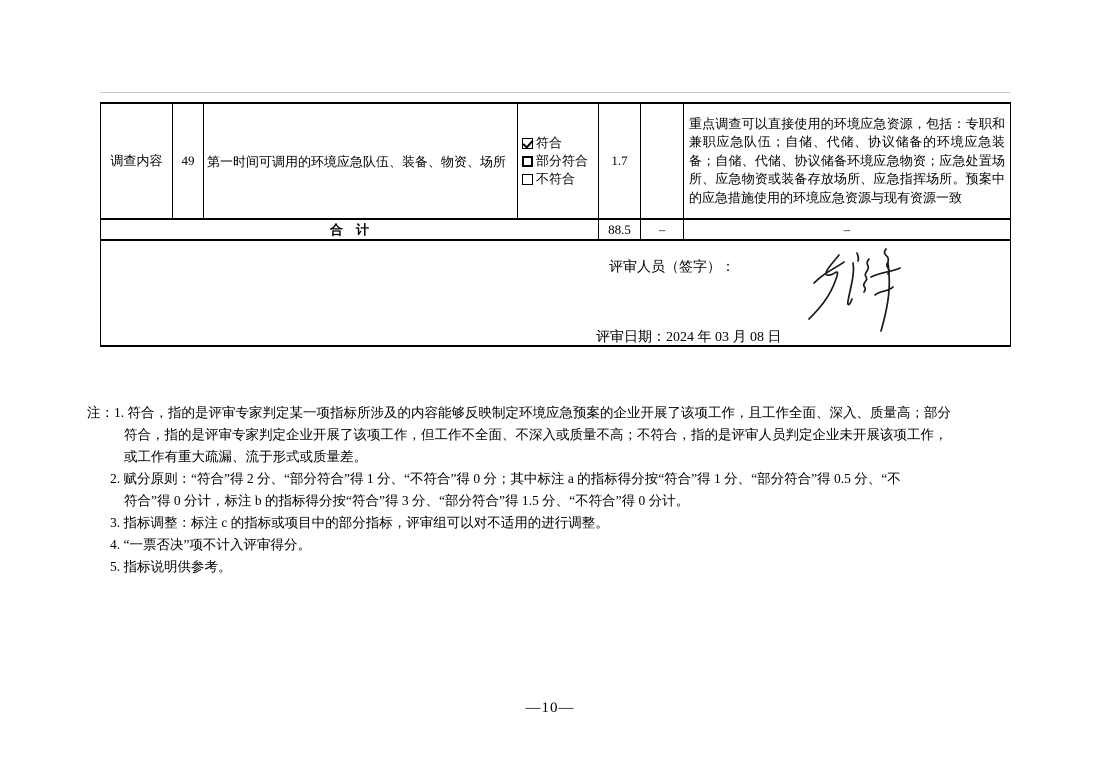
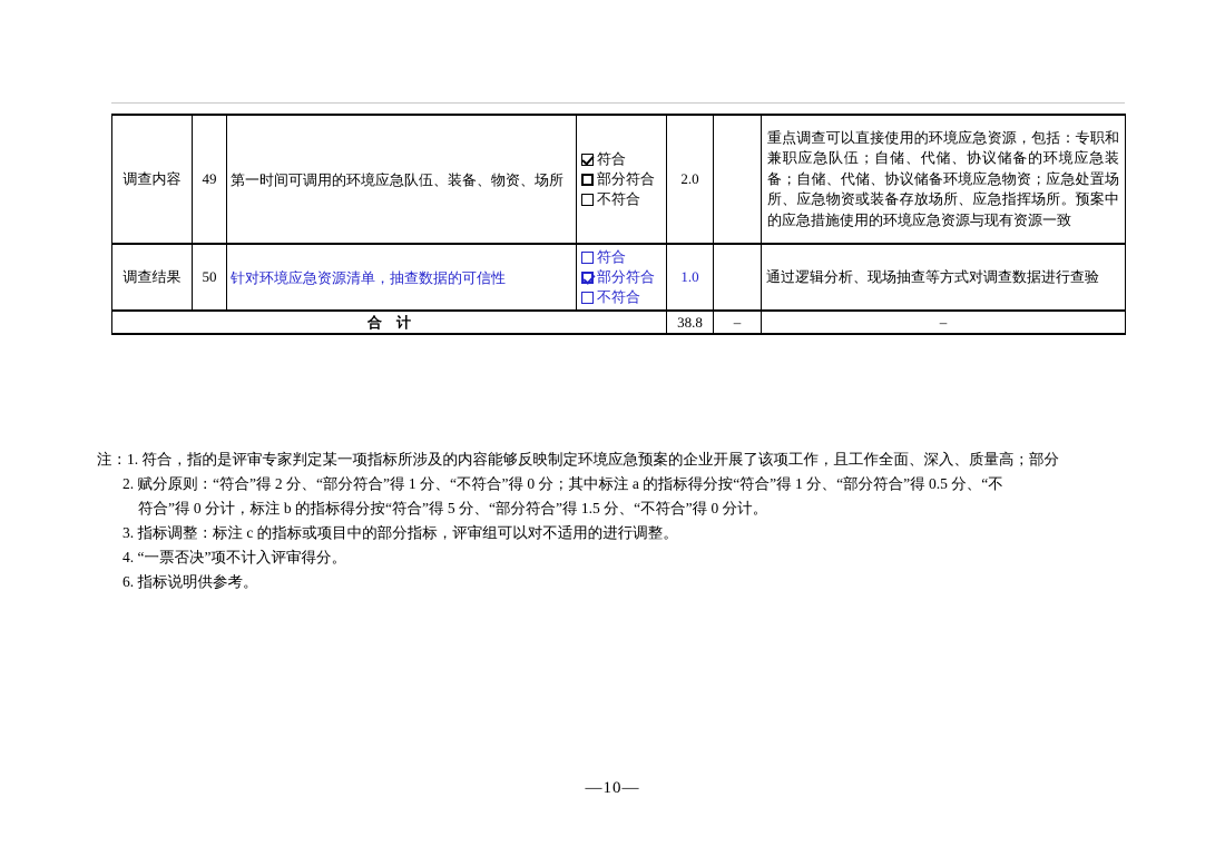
- 调查内容	49	第一时间可调用的环境应急队伍、装备、物资、场所	符合 部分符合 不符合	1.7		重点调查可以直接使用的环境应急资源，包括：专职和兼职应急队伍；自储、代储、协议储备的环境应急装备；自储、代储、协议储备环境应急物资；应急处置场所、应急物资或装备存放场所、应急指挥场所。预案中的应急措施使用的环境应急资源与现有资源一致
+ 调查内容	49	第一时间可调用的环境应急队伍、装备、物资、场所	符合 部分符合 不符合	2.0		重点调查可以直接使用的环境应急资源，包括：专职和兼职应急队伍；自储、代储、协议储备的环境应急装备；自储、代储、协议储备环境应急物资；应急处置场所、应急物资或装备存放场所、应急指挥场所。预案中的应急措施使用的环境应急资源与现有资源一致
+ 调查结果	50	针对环境应急资源清单，抽查数据的可信性	符合 部分符合 不符合	1.0		通过逻辑分析、现场抽查等方式对调查数据进行查验
- 合 计	88.5	–	–
+ 合 计	38.8	–	–
- 评审人员（签字）： 评审日期：2024 年 03 月 08 日
  注：1. 符合，指的是评审专家判定某一项指标所涉及的内容能够反映制定环境应急预案的企业开展了该项工作，且工作全面、深入、质量高；部分
- 符合，指的是评审专家判定企业开展了该项工作，但工作不全面、不深入或质量不高；不符合，指的是评审人员判定企业未开展该项工作，
- 或工作有重大疏漏、流于形式或质量差。
  2. 赋分原则：“符合”得 2 分、“部分符合”得 1 分、“不符合”得 0 分；其中标注 a 的指标得分按“符合”得 1 分、“部分符合”得 0.5 分、“不
- 符合”得 0 分计，标注 b 的指标得分按“符合”得 3 分、“部分符合”得 1.5 分、“不符合”得 0 分计。
+ 符合”得 0 分计，标注 b 的指标得分按“符合”得 5 分、“部分符合”得 1.5 分、“不符合”得 0 分计。
  3. 指标调整：标注 c 的指标或项目中的部分指标，评审组可以对不适用的进行调整。
  4. “一票否决”项不计入评审得分。
- 5. 指标说明供参考。
+ 6. 指标说明供参考。
  —10—
